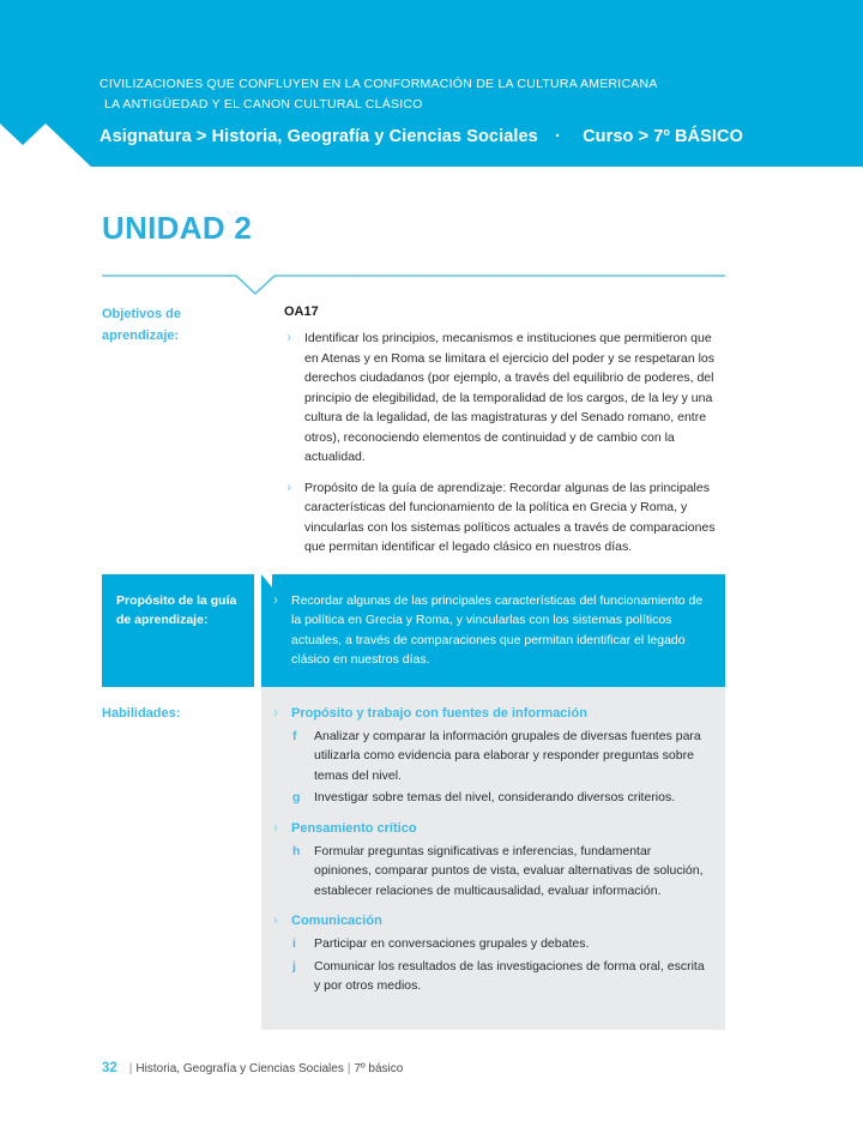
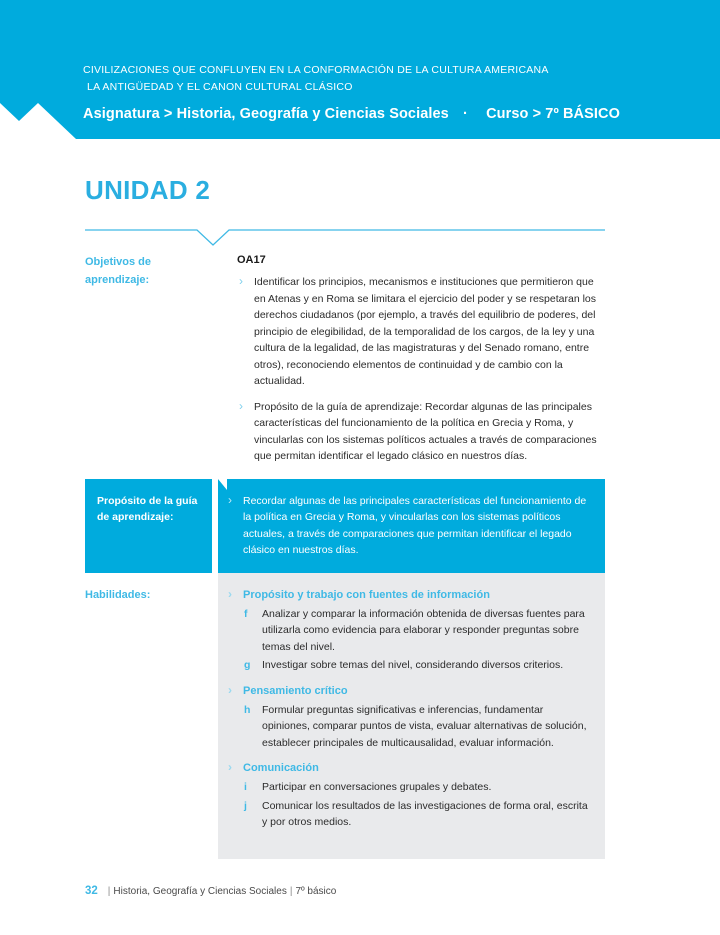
  CIVILIZACIONES QUE CONFLUYEN EN LA CONFORMACIÓN DE LA CULTURA AMERICANA
  LA ANTIGÜEDAD Y EL CANON CULTURAL CLÁSICO
  Asignatura > Historia, Geografía y Ciencias Sociales · Curso > 7º BÁSICO
  UNIDAD 2
  Objetivos de
  aprendizaje:
  OA17
  Identificar los principios, mecanismos e instituciones que permitieron que en Atenas y en Roma se limitara el ejercicio del poder y se respetaran los derechos ciudadanos (por ejemplo, a través del equilibrio de poderes, del principio de elegibilidad, de la temporalidad de los cargos, de la ley y una cultura de la legalidad, de las magistraturas y del Senado romano, entre otros), reconociendo elementos de continuidad y de cambio con la actualidad.
  Propósito de la guía de aprendizaje: Recordar algunas de las principales características del funcionamiento de la política en Grecia y Roma, y vincularlas con los sistemas políticos actuales a través de comparaciones que permitan identificar el legado clásico en nuestros días.
  Propósito de la guía
  de aprendizaje:
  Recordar algunas de las principales características del funcionamiento de la política en Grecia y Roma, y vincularlas con los sistemas políticos actuales, a través de comparaciones que permitan identificar el legado clásico en nuestros días.
  Habilidades:
  Propósito y trabajo con fuentes de información
  f
- Analizar y comparar la información grupales de diversas fuentes para utilizarla como evidencia para elaborar y responder preguntas sobre temas del nivel.
+ Analizar y comparar la información obtenida de diversas fuentes para utilizarla como evidencia para elaborar y responder preguntas sobre temas del nivel.
  g
  Investigar sobre temas del nivel, considerando diversos criterios.
  Pensamiento crítico
  h
- Formular preguntas significativas e inferencias, fundamentar opiniones, comparar puntos de vista, evaluar alternativas de solución, establecer relaciones de multicausalidad, evaluar información.
+ Formular preguntas significativas e inferencias, fundamentar opiniones, comparar puntos de vista, evaluar alternativas de solución, establecer principales de multicausalidad, evaluar información.
  Comunicación
  i
  Participar en conversaciones grupales y debates.
  j
  Comunicar los resultados de las investigaciones de forma oral, escrita y por otros medios.
  32 | Historia, Geografía y Ciencias Sociales | 7º básico
